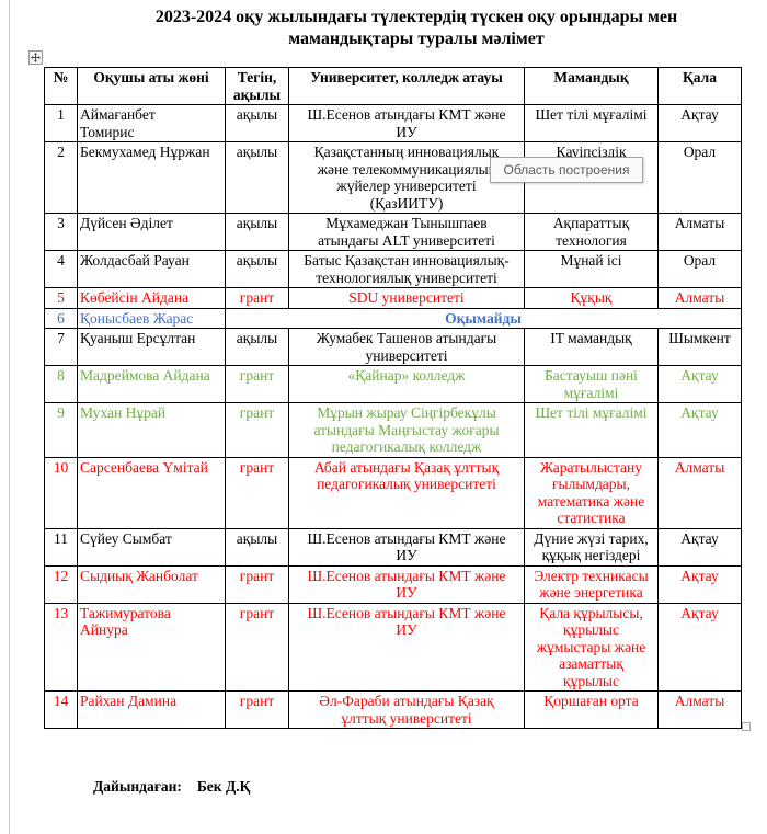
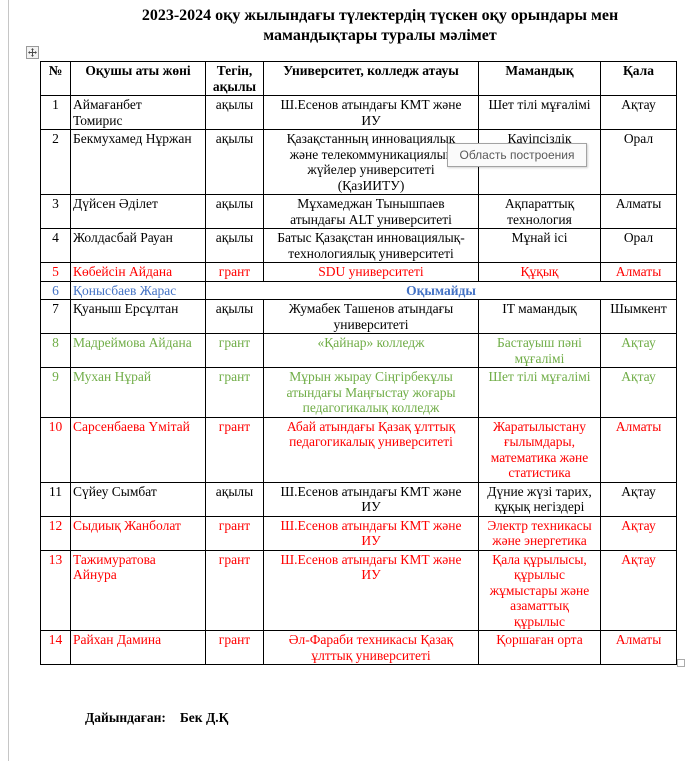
  2023-2024 оқу жылындағы түлектердің түскен оқу орындары мен
  мамандықтары туралы мәлімет
  №	Оқушы аты жөні	Тегін, ақылы	Университет, колледж атауы	Мамандық	Қала
  1	Аймағанбет Томирис	ақылы	Ш.Есенов атындағы КМТ және ИУ	Шет тілі мұғалімі	Ақтау
  2	Бекмухамед Нұржан	ақылы	Қазақстанның инновациялық және телекоммуникациялы жүйелер университеті (ҚазИИТУ)	Қауіпсіздік	Орал
  3	Дүйсен Әділет	ақылы	Мұхамеджан Тынышпаев атындағы ALT университеті	Ақпараттық технология	Алматы
  4	Жолдасбай Рауан	ақылы	Батыс Қазақстан инновациялық- технологиялық университеті	Мұнай ісі	Орал
  5	Көбейсін Айдана	грант	SDU университеті	Құқық	Алматы
  6	Қонысбаев Жарас	Оқымайды
  7	Қуаныш Ерсұлтан	ақылы	Жумабек Ташенов атындағы университеті	IT мамандық	Шымкент
  8	Мадреймова Айдана	грант	«Қайнар» колледж	Бастауыш пәні мұғалімі	Ақтау
  9	Мухан Нұрай	грант	Мұрын жырау Сіңгірбекұлы атындағы Маңғыстау жоғары педагогикалық колледж	Шет тілі мұғалімі	Ақтау
  10	Сарсенбаева Үмітай	грант	Абай атындағы Қазақ ұлттық педагогикалық университеті	Жаратылыстану ғылымдары, математика және статистика	Алматы
  11	Сүйеу Сымбат	ақылы	Ш.Есенов атындағы КМТ және ИУ	Дүние жүзі тарих, құқық негіздері	Ақтау
  12	Сыдиық Жанболат	грант	Ш.Есенов атындағы КМТ және ИУ	Электр техникасы және энергетика	Ақтау
  13	Тажимуратова Айнура	грант	Ш.Есенов атындағы КМТ және ИУ	Қала құрылысы, құрылыс жұмыстары және азаматтық құрылыс	Ақтау
- 14	Райхан Дамина	грант	Әл-Фараби атындағы Қазақ ұлттық университеті	Қоршаған орта	Алматы
+ 14	Райхан Дамина	грант	Әл-Фараби техникасы Қазақ ұлттық университеті	Қоршаған орта	Алматы
  Область построения
  Дайындаған: Бек Д.Қ
